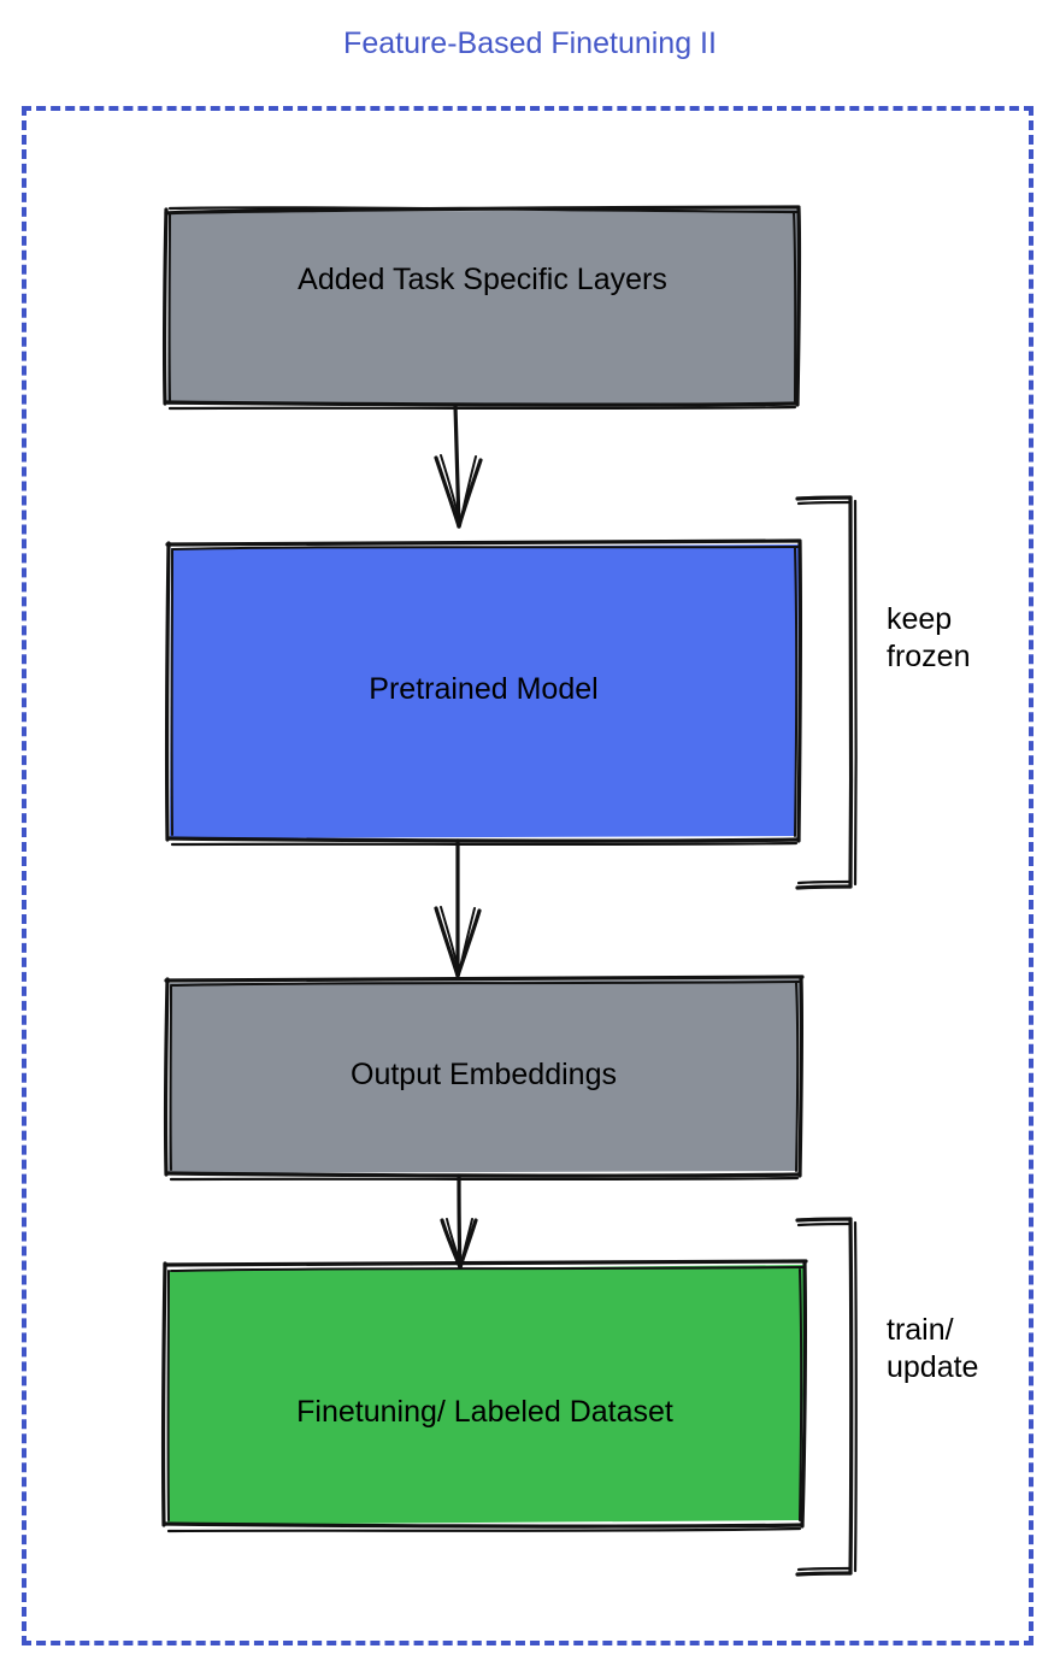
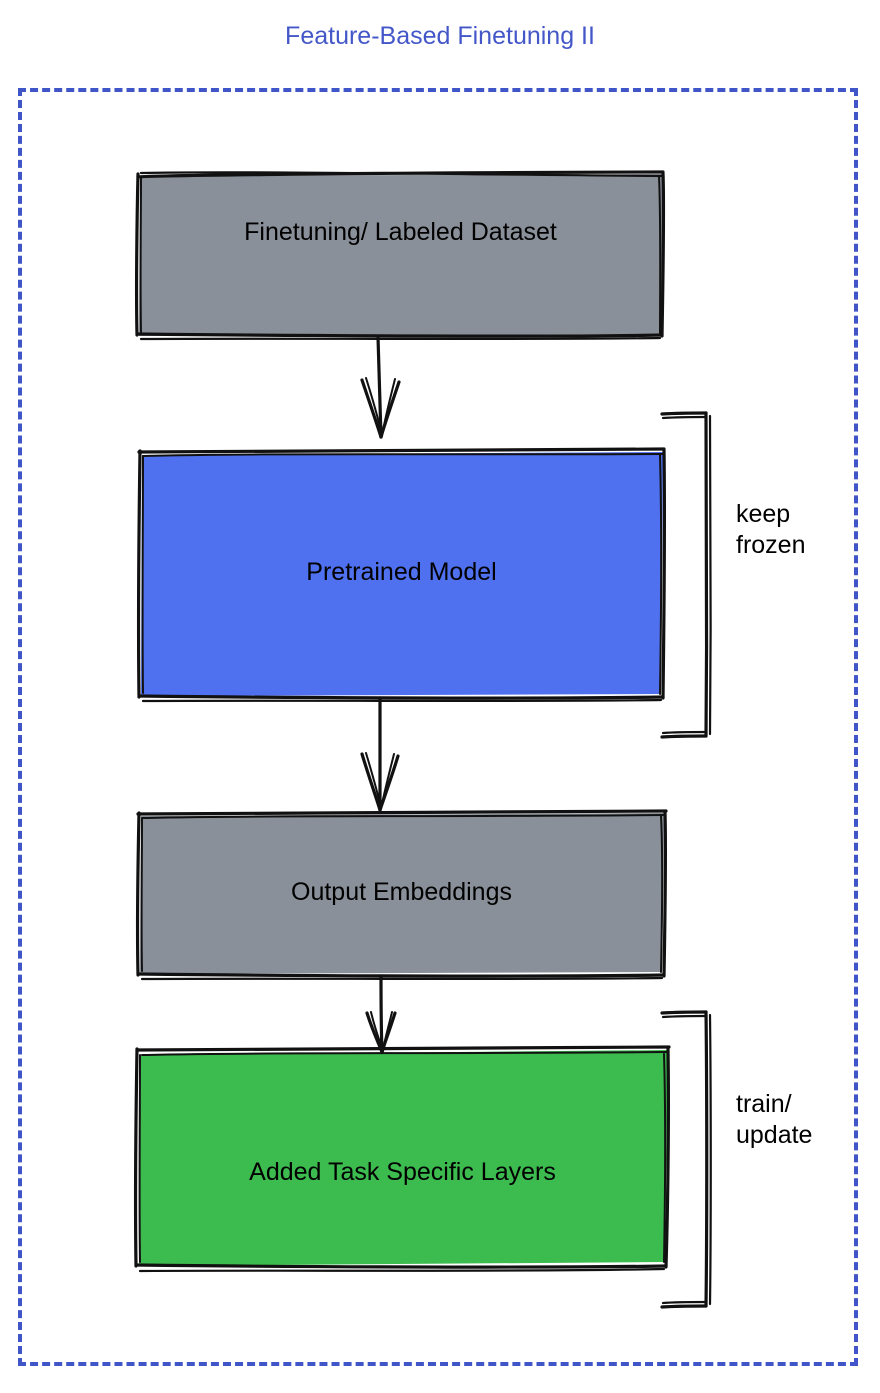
  Feature-Based Finetuning II
- Added Task Specific Layers
+ Finetuning/ Labeled Dataset
  Pretrained Model
  Output Embeddings
- Finetuning/ Labeled Dataset
+ Added Task Specific Layers
  keep
  frozen
  train/
  update
